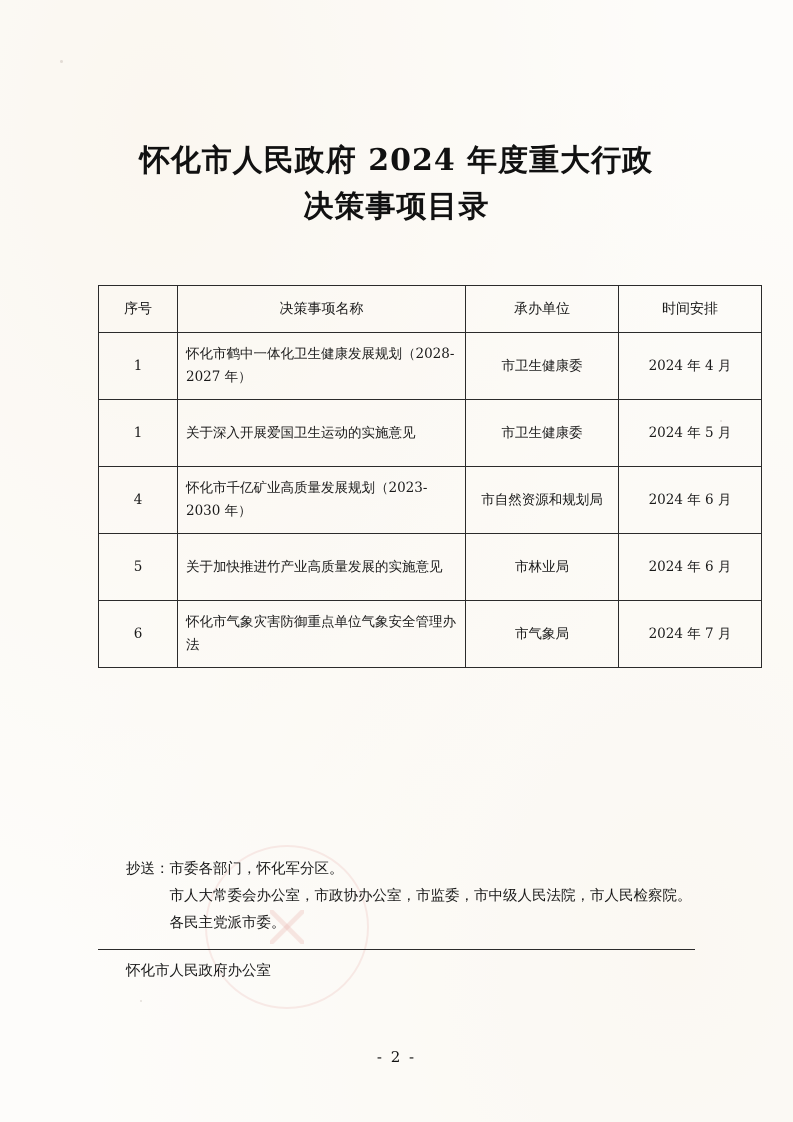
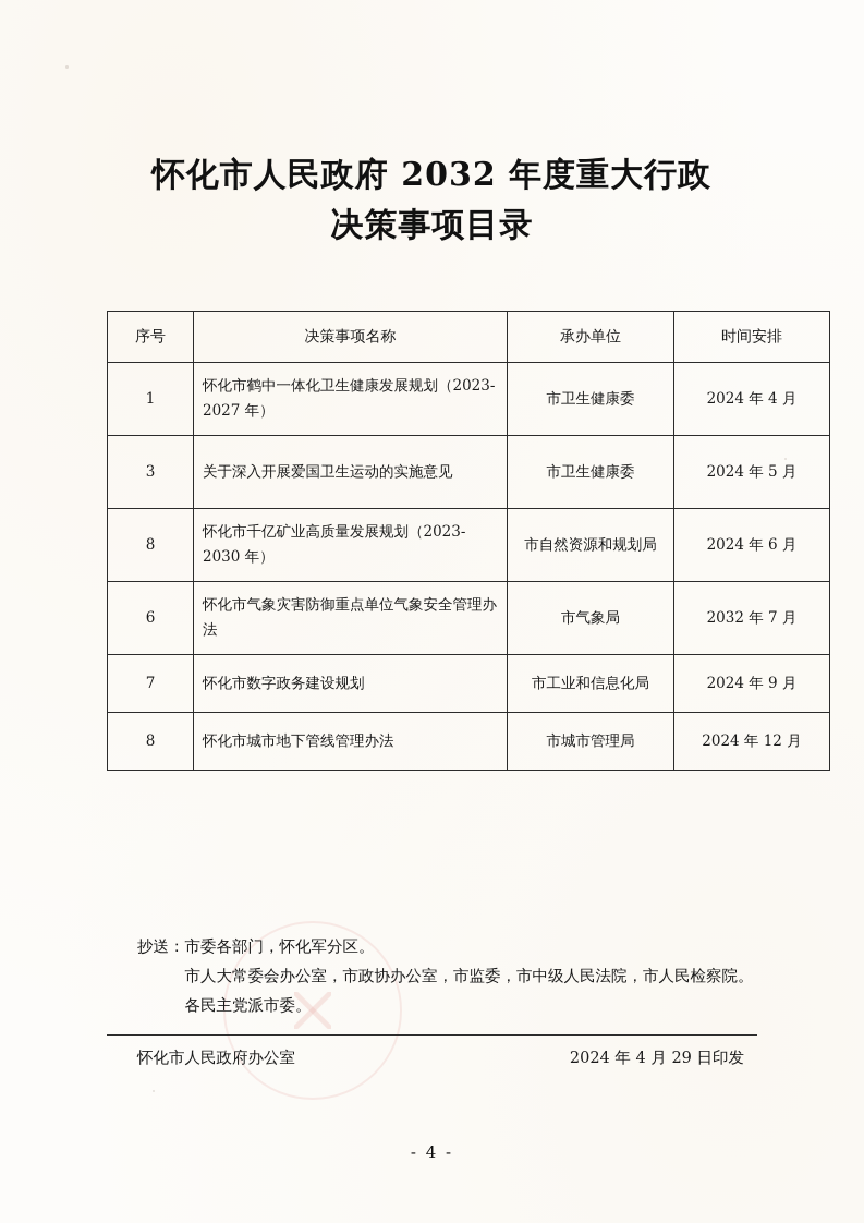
- 怀化市人民政府 2024 年度重大行政
+ 怀化市人民政府 2032 年度重大行政
  决策事项目录
  序号	决策事项名称	承办单位	时间安排
- 1	怀化市鹤中一体化卫生健康发展规划（2028-2027 年）	市卫生健康委	2024 年 4 月
+ 1	怀化市鹤中一体化卫生健康发展规划（2023-2027 年）	市卫生健康委	2024 年 4 月
- 1	关于深入开展爱国卫生运动的实施意见	市卫生健康委	2024 年 5 月
+ 3	关于深入开展爱国卫生运动的实施意见	市卫生健康委	2024 年 5 月
- 4	怀化市千亿矿业高质量发展规划（2023-2030 年）	市自然资源和规划局	2024 年 6 月
+ 8	怀化市千亿矿业高质量发展规划（2023-2030 年）	市自然资源和规划局	2024 年 6 月
- 5	关于加快推进竹产业高质量发展的实施意见	市林业局	2024 年 6 月
- 6	怀化市气象灾害防御重点单位气象安全管理办法	市气象局	2024 年 7 月
+ 6	怀化市气象灾害防御重点单位气象安全管理办法	市气象局	2032 年 7 月
+ 7	怀化市数字政务建设规划	市工业和信息化局	2024 年 9 月
+ 8	怀化市城市地下管线管理办法	市城市管理局	2024 年 12 月
  抄送：
  市委各部门，怀化军分区。
  市人大常委会办公室，市政协办公室，市监委，市中级人民法院，市人民检察院。
  各民主党派市委。
  怀化市人民政府办公室
+ 2024 年 4 月 29 日印发
- - 2 -
+ - 4 -
